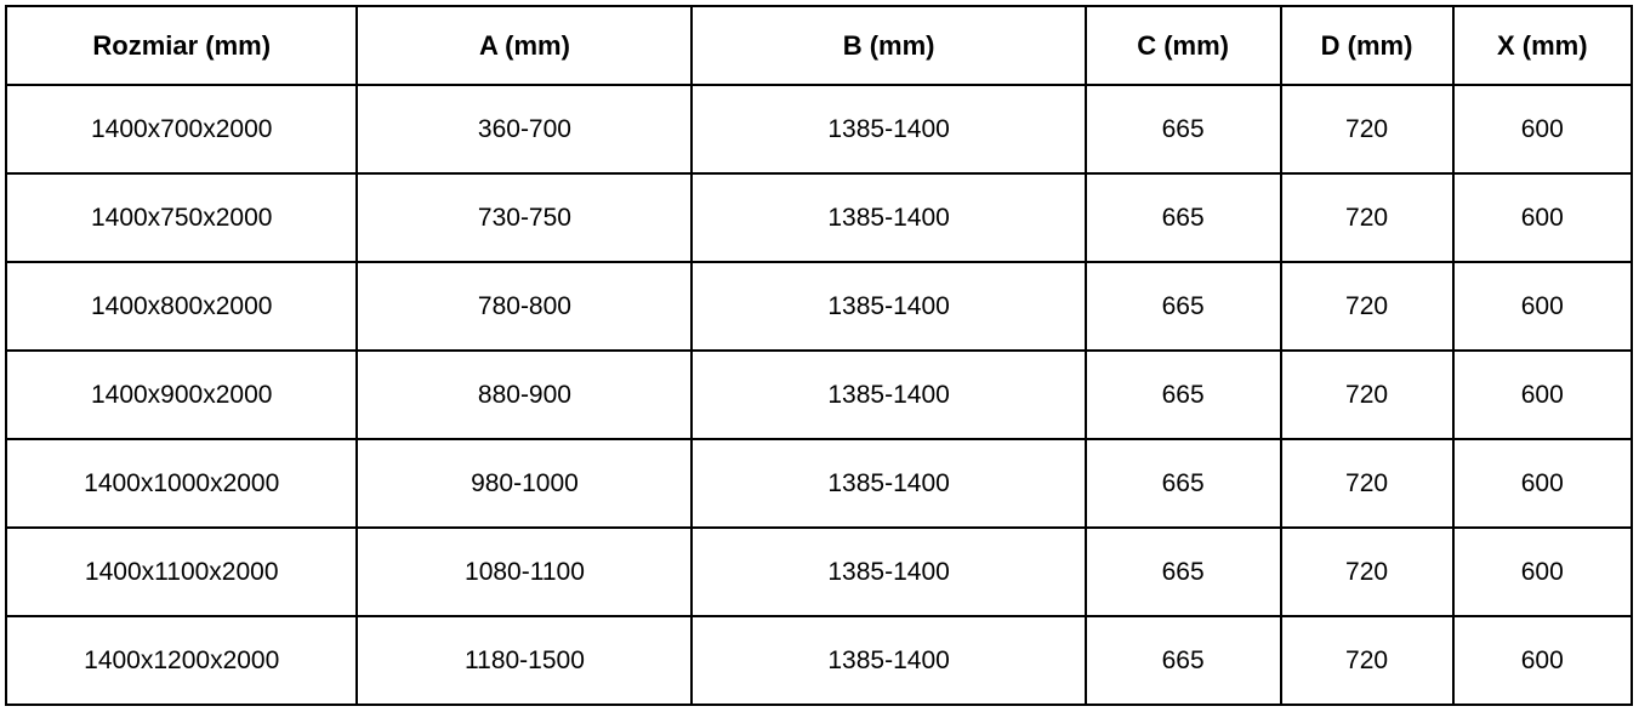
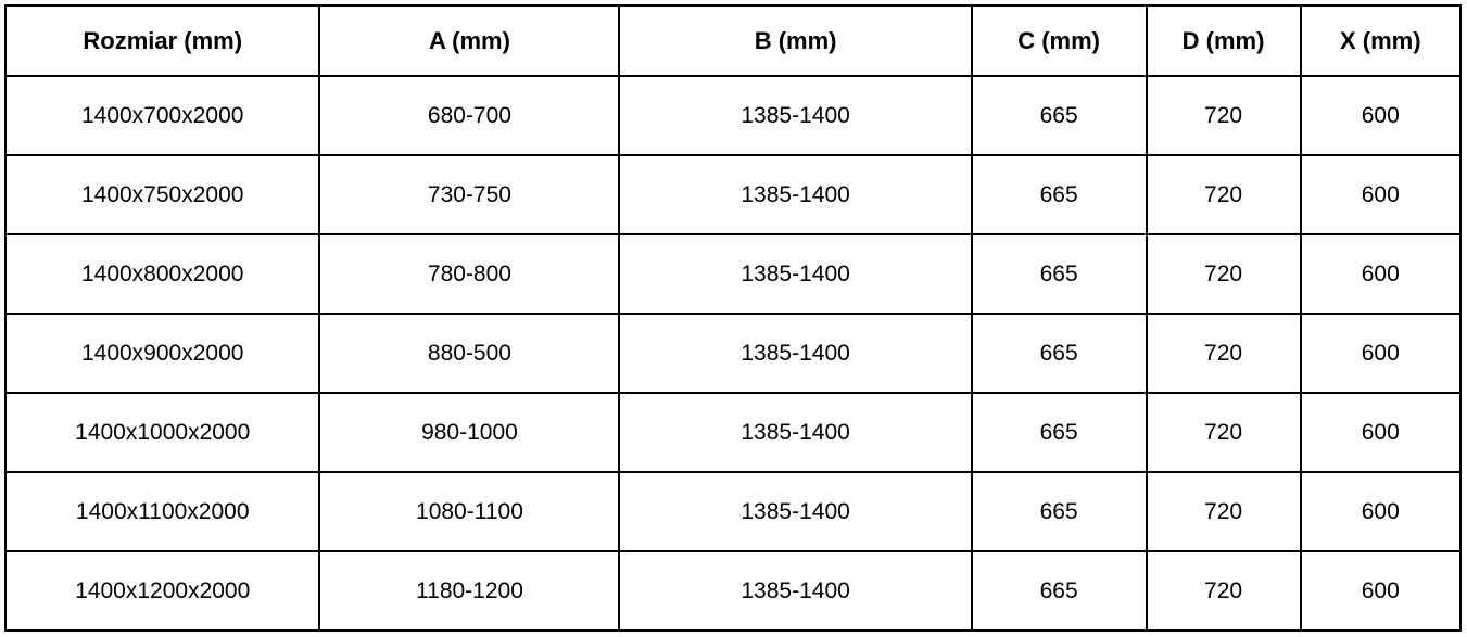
  Rozmiar (mm)	A (mm)	B (mm)	C (mm)	D (mm)	X (mm)
- 1400x700x2000	360-700	1385-1400	665	720	600
+ 1400x700x2000	680-700	1385-1400	665	720	600
  1400x750x2000	730-750	1385-1400	665	720	600
  1400x800x2000	780-800	1385-1400	665	720	600
- 1400x900x2000	880-900	1385-1400	665	720	600
+ 1400x900x2000	880-500	1385-1400	665	720	600
  1400x1000x2000	980-1000	1385-1400	665	720	600
  1400x1100x2000	1080-1100	1385-1400	665	720	600
- 1400x1200x2000	1180-1500	1385-1400	665	720	600
+ 1400x1200x2000	1180-1200	1385-1400	665	720	600
